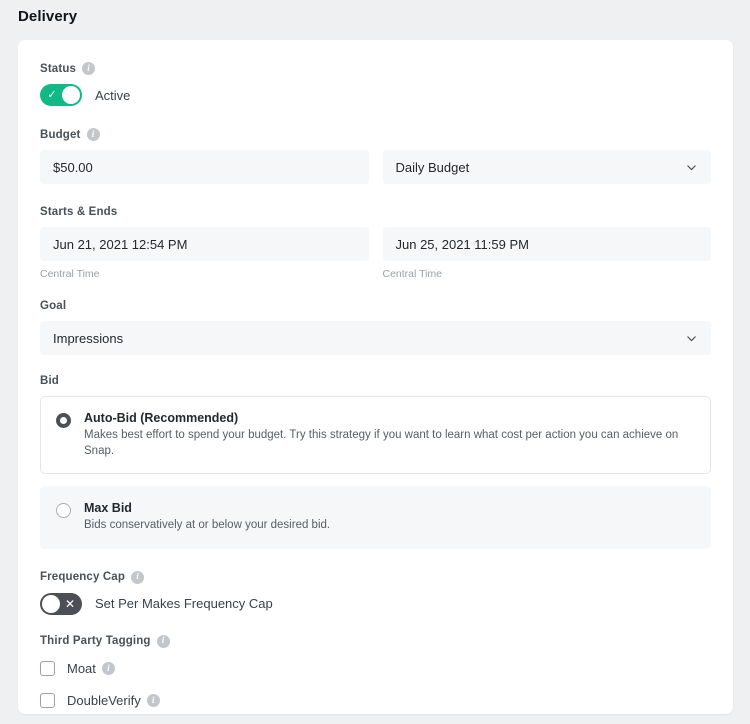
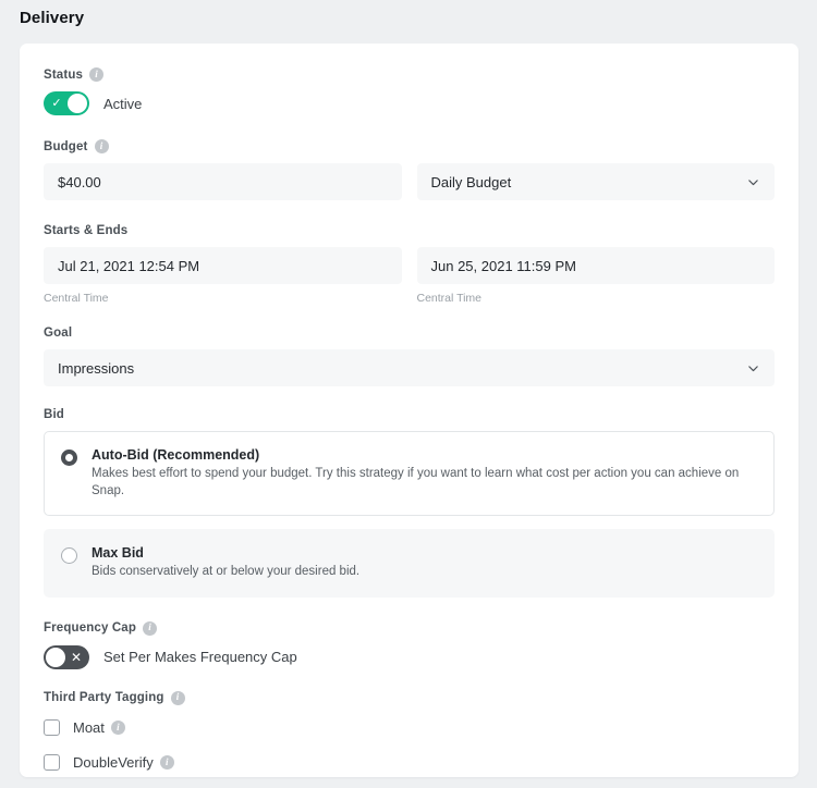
  Delivery
  Status
  i
  ✓
  Active
  Budget
  i
- $50.00
+ $40.00
  Daily Budget
  Starts & Ends
- Jun 21, 2021 12:54 PM
+ Jul 21, 2021 12:54 PM
  Central Time
  Jun 25, 2021 11:59 PM
  Central Time
  Goal
  Impressions
  Bid
  Auto-Bid (Recommended)
  Makes best effort to spend your budget. Try this strategy if you want to learn what cost per action you can achieve on Snap.
  Max Bid
  Bids conservatively at or below your desired bid.
  Frequency Cap
  i
  ✕
  Set Per Makes Frequency Cap
  Third Party Tagging
  i
  Moat
  i
  DoubleVerify
  i
